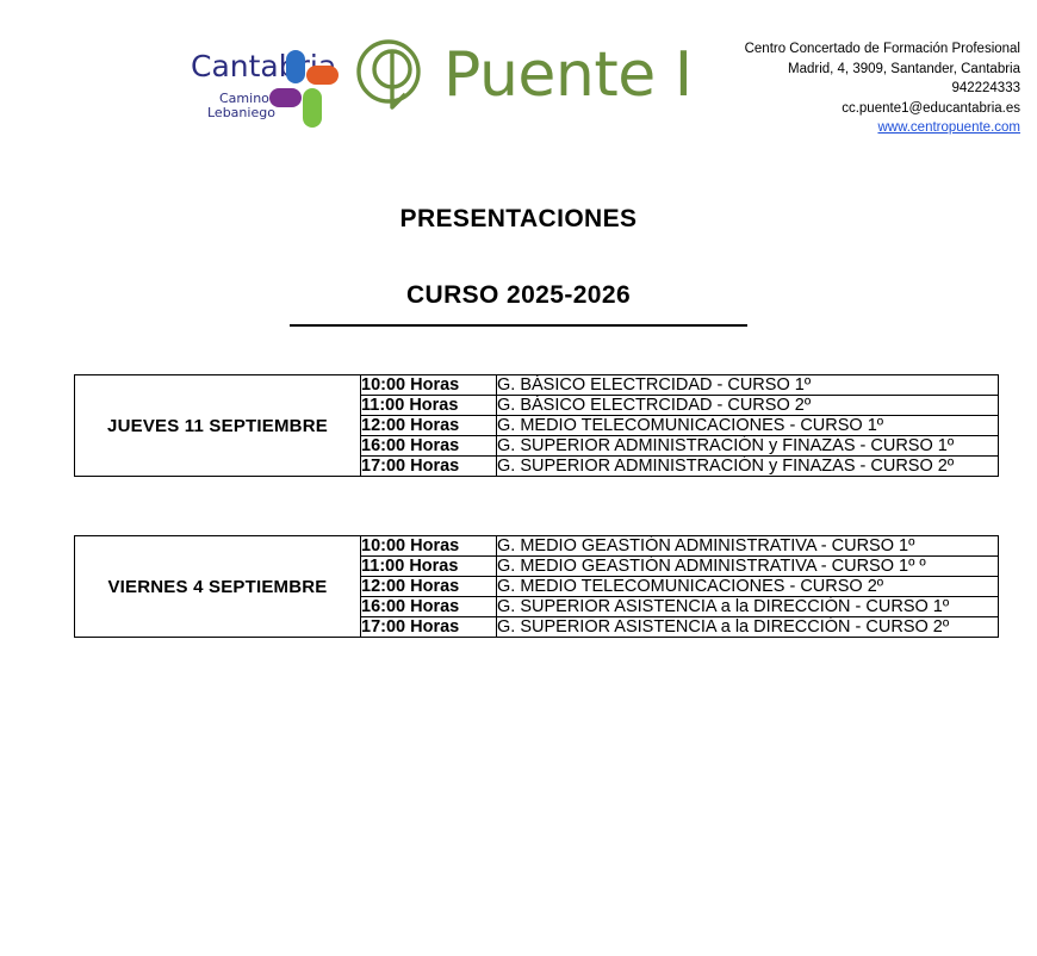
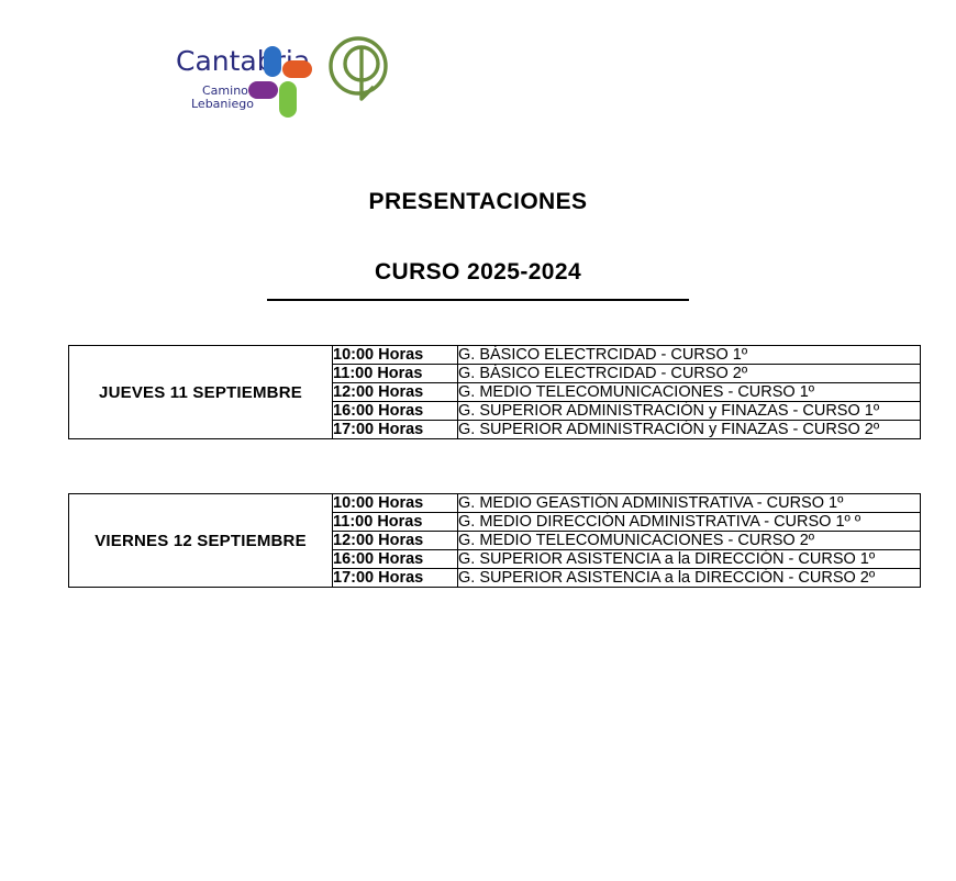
  Camino
  Lebaniego
- Puente I
- Centro Concertado de Formación Profesional
- Madrid, 4, 3909, Santander, Cantabria
- 942224333
- cc.puente1@educantabria.es
- www.centropuente.com
  PRESENTACIONES
- CURSO 2025-2026
+ CURSO 2025-2024
  JUEVES 11 SEPTIEMBRE	10:00 Horas	G. BÁSICO ELECTRCIDAD - CURSO 1º
  11:00 Horas	G. BÁSICO ELECTRCIDAD - CURSO 2º
  12:00 Horas	G. MEDIO TELECOMUNICACIONES - CURSO 1º
  16:00 Horas	G. SUPERIOR ADMINISTRACIÓN y FINAZAS - CURSO 1º
  17:00 Horas	G. SUPERIOR ADMINISTRACIÓN y FINAZAS - CURSO 2º
- VIERNES 4 SEPTIEMBRE	10:00 Horas	G. MEDIO GEASTIÓN ADMINISTRATIVA - CURSO 1º
+ VIERNES 12 SEPTIEMBRE	10:00 Horas	G. MEDIO GEASTIÓN ADMINISTRATIVA - CURSO 1º
- 11:00 Horas	G. MEDIO GEASTIÓN ADMINISTRATIVA - CURSO 1º º
+ 11:00 Horas	G. MEDIO DIRECCIÓN ADMINISTRATIVA - CURSO 1º º
  12:00 Horas	G. MEDIO TELECOMUNICACIONES - CURSO 2º
  16:00 Horas	G. SUPERIOR ASISTENCIA a la DIRECCIÓN - CURSO 1º
  17:00 Horas	G. SUPERIOR ASISTENCIA a la DIRECCIÓN - CURSO 2º
